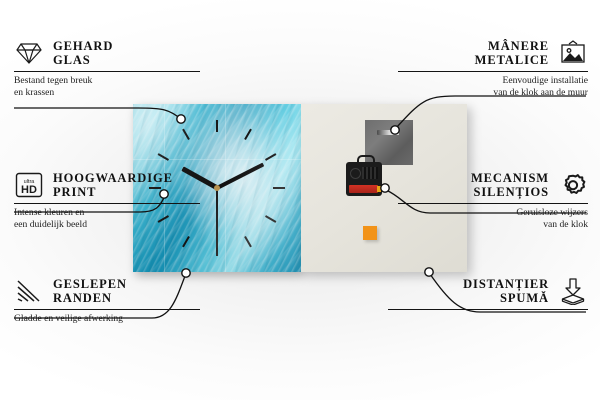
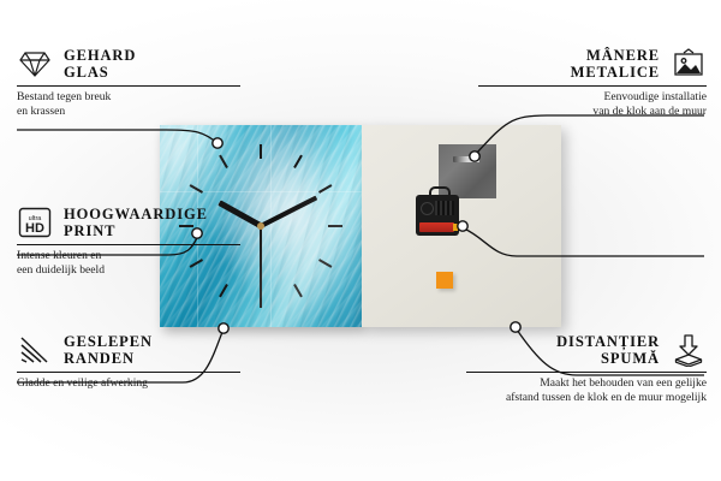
  GEHARD
  GLAS
  Bestand tegen breuk
  en krassen
  HD
  HOOGWAARDIGE
  PRINT
  Intense kleuren en
  een duidelijk beeld
  GESLEPEN
  RANDEN
  Gladde en veilige afwerking
  MÂNERE
  METALICE
  Eenvoudige installatie
  van de klok aan de muur
- MECANISM
- SILENȚIOS
- Geruisloze wijzers
- van de klok
  DISTANȚIER
  SPUMĂ
+ Maakt het behouden van een gelijke
+ afstand tussen de klok en de muur mogelijk
